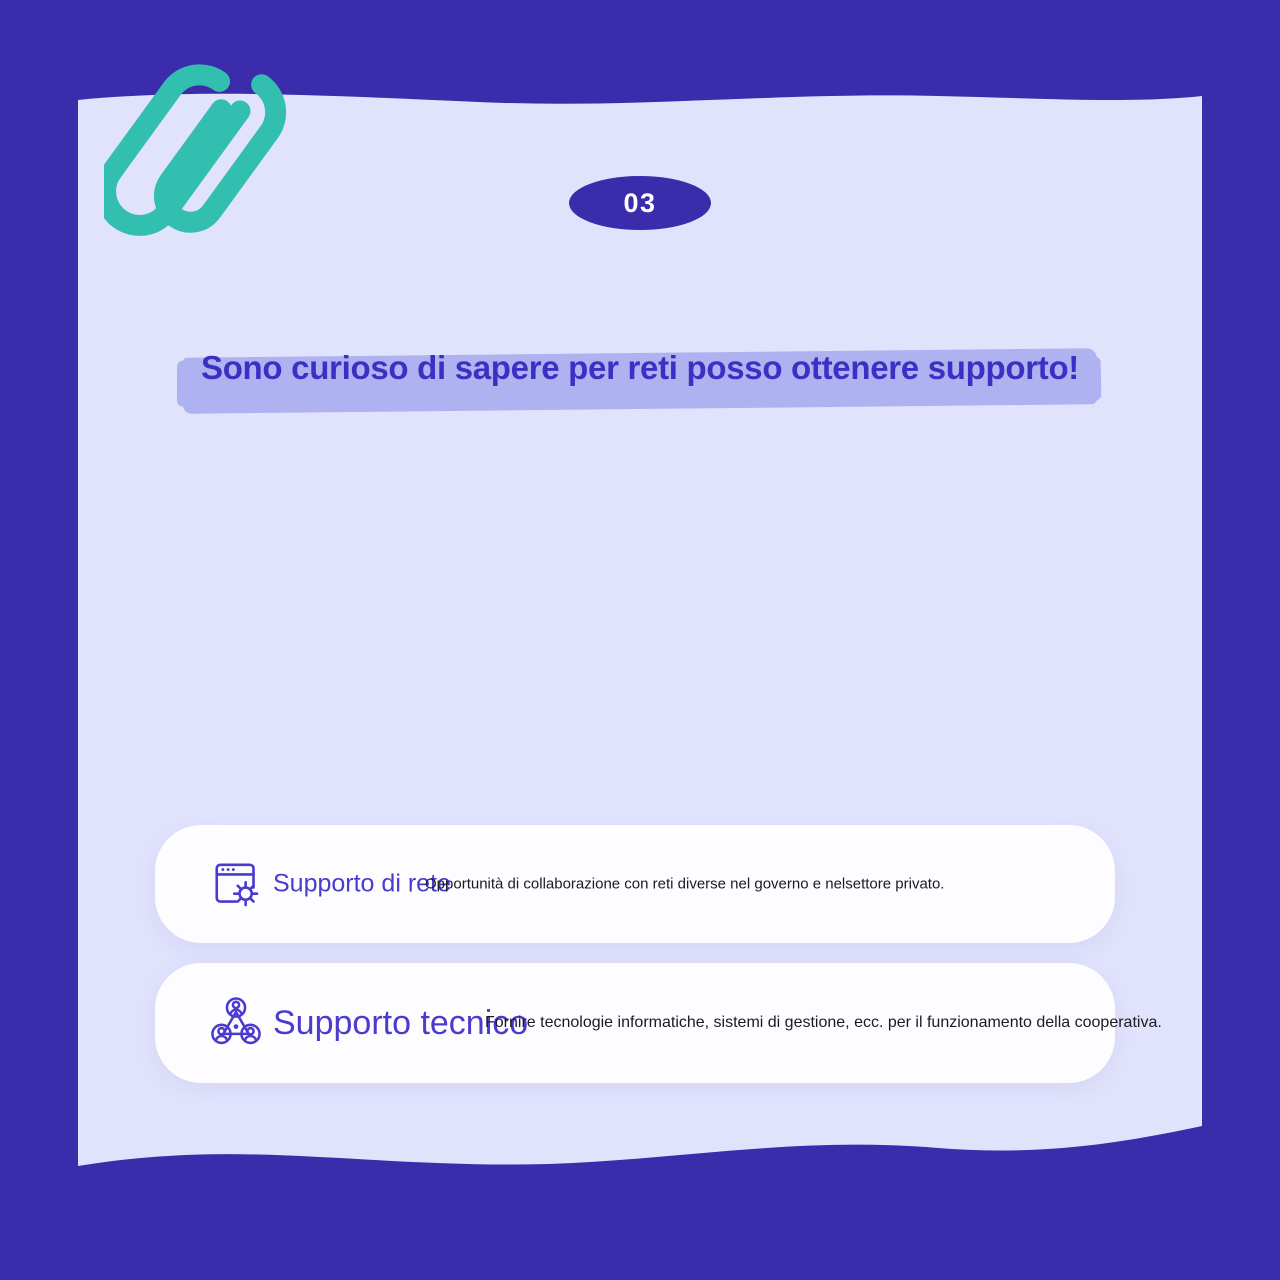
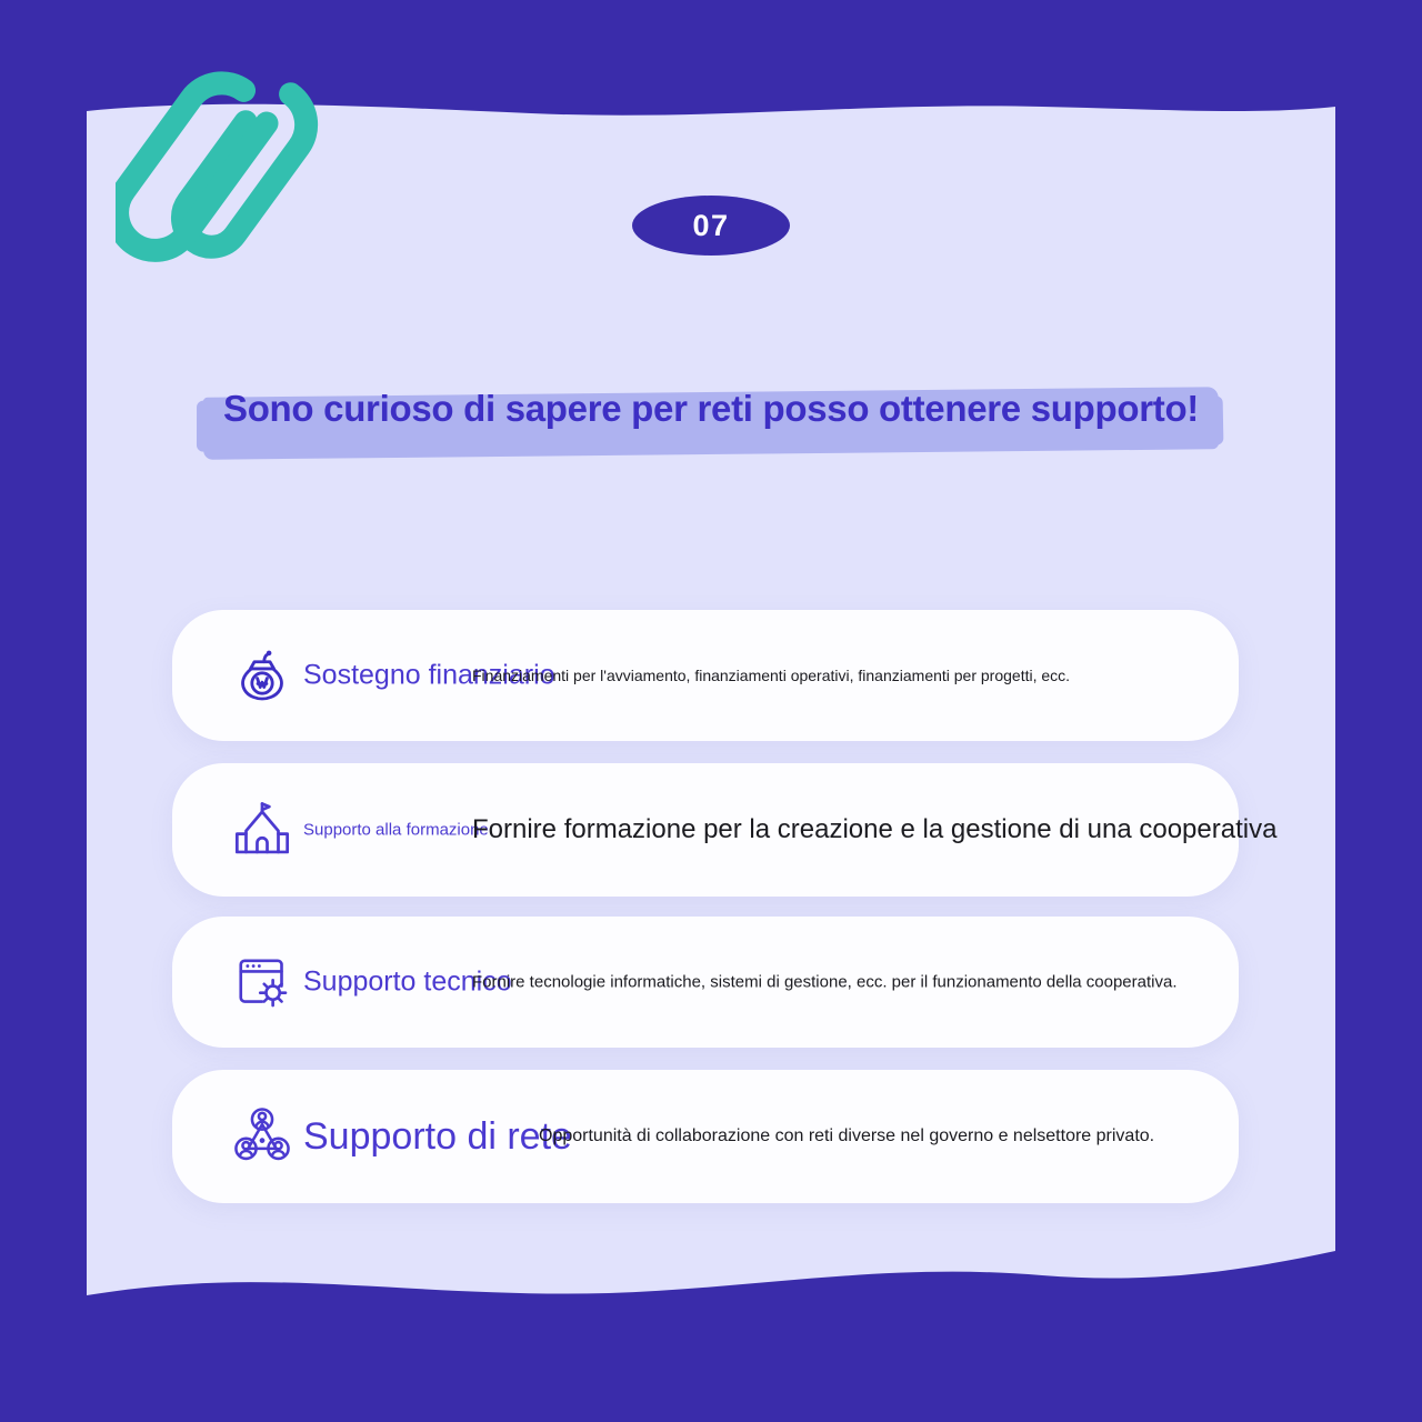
- 03
+ 07
  Sono curioso di sapere per reti posso ottenere supporto!
+ Sostegno finanziario
+ Finanziamenti per l'avviamento, finanziamenti operativi, finanziamenti per progetti, ecc.
+ Supporto alla formazione
+ Fornire formazione per la creazione e la gestione di una cooperativa
- Supporto di rete
+ Supporto tecnico
- Opportunità di collaborazione con reti diverse nel governo e nelsettore privato.
+ Fornire tecnologie informatiche, sistemi di gestione, ecc. per il funzionamento della cooperativa.
- Supporto tecnico
+ Supporto di rete
- Fornire tecnologie informatiche, sistemi di gestione, ecc. per il funzionamento della cooperativa.
+ Opportunità di collaborazione con reti diverse nel governo e nelsettore privato.
